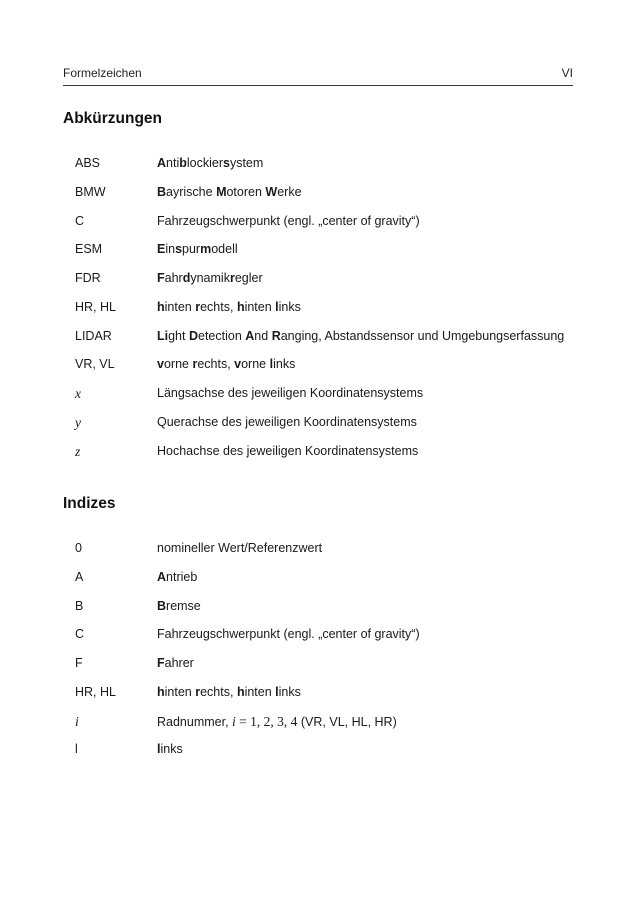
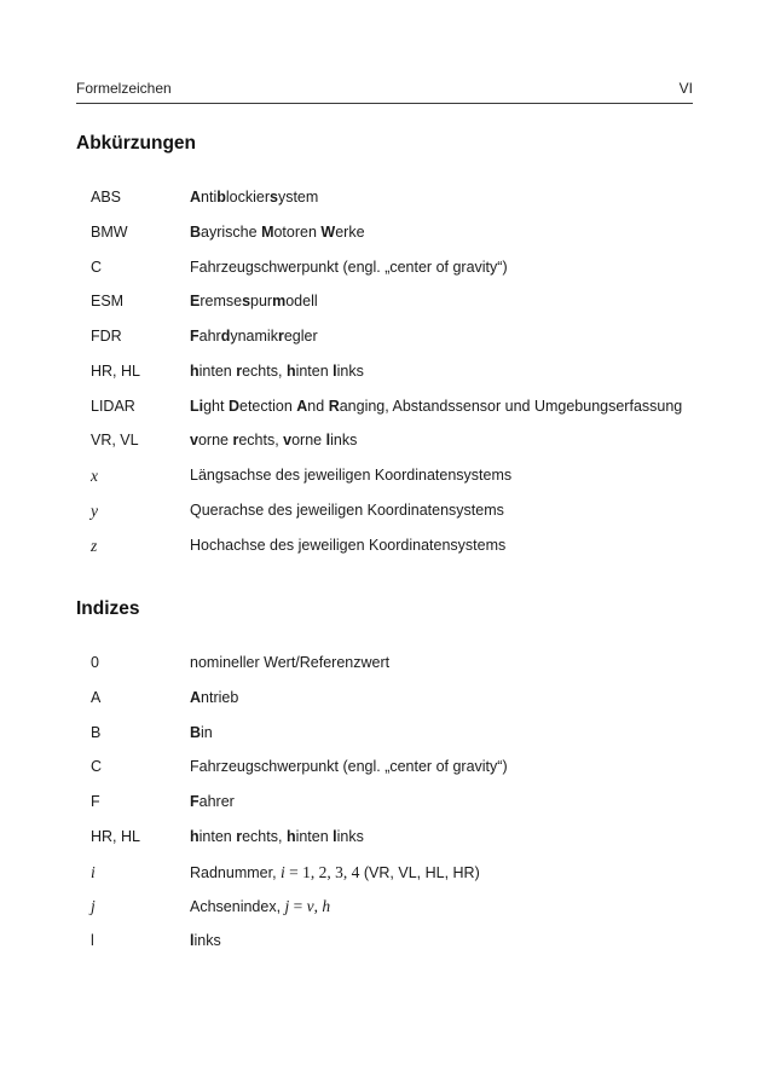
  Formelzeichen
  VI
  Abkürzungen
  ABS
  Antiblockiersystem
  BMW
  Bayrische Motoren Werke
  C
  Fahrzeugschwerpunkt (engl. „center of gravity“)
  ESM
- Einspurmodell
+ Eremsespurmodell
  FDR
  Fahrdynamikregler
  HR, HL
  hinten rechts, hinten links
  LIDAR
  Light Detection And Ranging, Abstandssensor und Umgebungserfassung
  VR, VL
  vorne rechts, vorne links
  x
  Längsachse des jeweiligen Koordinatensystems
  y
  Querachse des jeweiligen Koordinatensystems
  z
  Hochachse des jeweiligen Koordinatensystems
  Indizes
  0
  nomineller Wert/Referenzwert
  A
  Antrieb
  B
- Bremse
+ Bin
  C
  Fahrzeugschwerpunkt (engl. „center of gravity“)
  F
  Fahrer
  HR, HL
  hinten rechts, hinten links
  i
  Radnummer, i = 1, 2, 3, 4 (VR, VL, HL, HR)
+ j
+ Achsenindex, j = v, h
  l
  links
